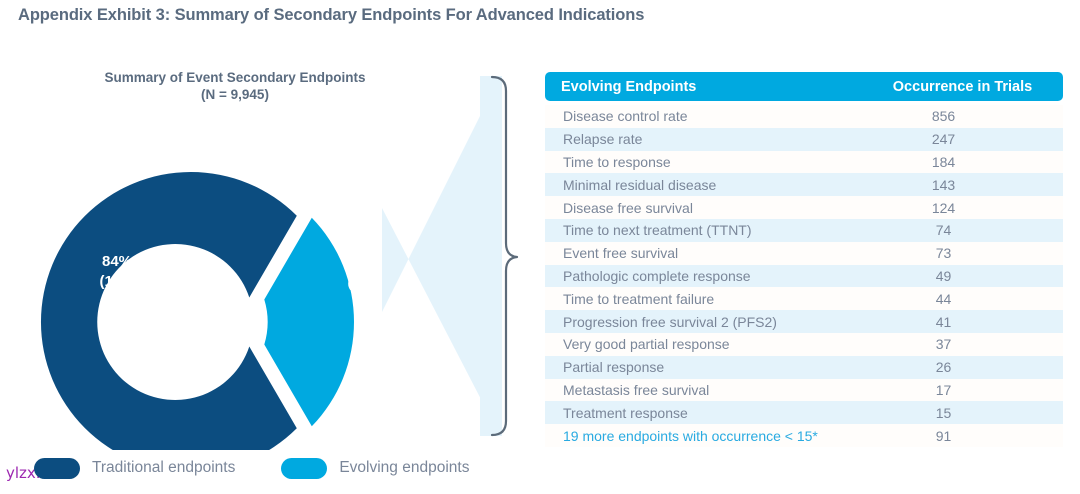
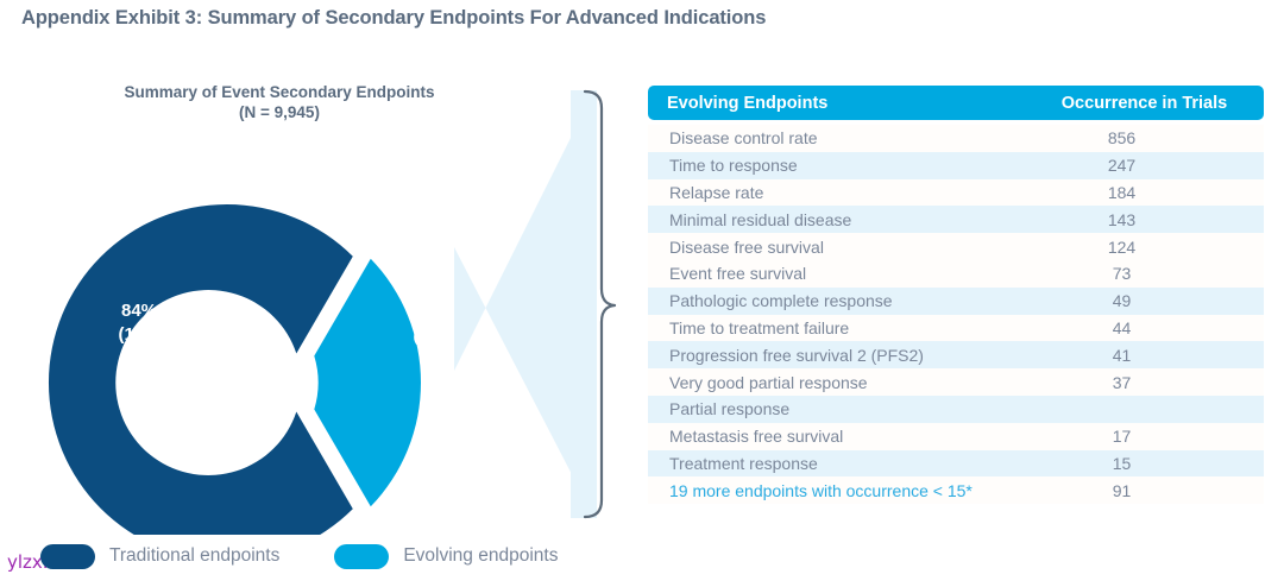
  Appendix Exhibit 3: Summary of Secondary Endpoints For Advanced Indications
  Summary of Event Secondary Endpoints
  (N = 9,945)
  84%
  (170)
  (33)
  Traditional endpoints
  Evolving endpoints
  Evolving Endpoints
  Occurrence in Trials
  Disease control rate
  856
- Relapse rate
+ Time to response
  247
- Time to response
+ Relapse rate
  184
  Minimal residual disease
  143
  Disease free survival
  124
- Time to next treatment (TTNT)
- 74
  Event free survival
  73
  Pathologic complete response
  49
  Time to treatment failure
  44
  Progression free survival 2 (PFS2)
  41
  Very good partial response
  37
  Partial response
- 26
  Metastasis free survival
  17
  Treatment response
  15
  19 more endpoints with occurrence < 15*
  91
